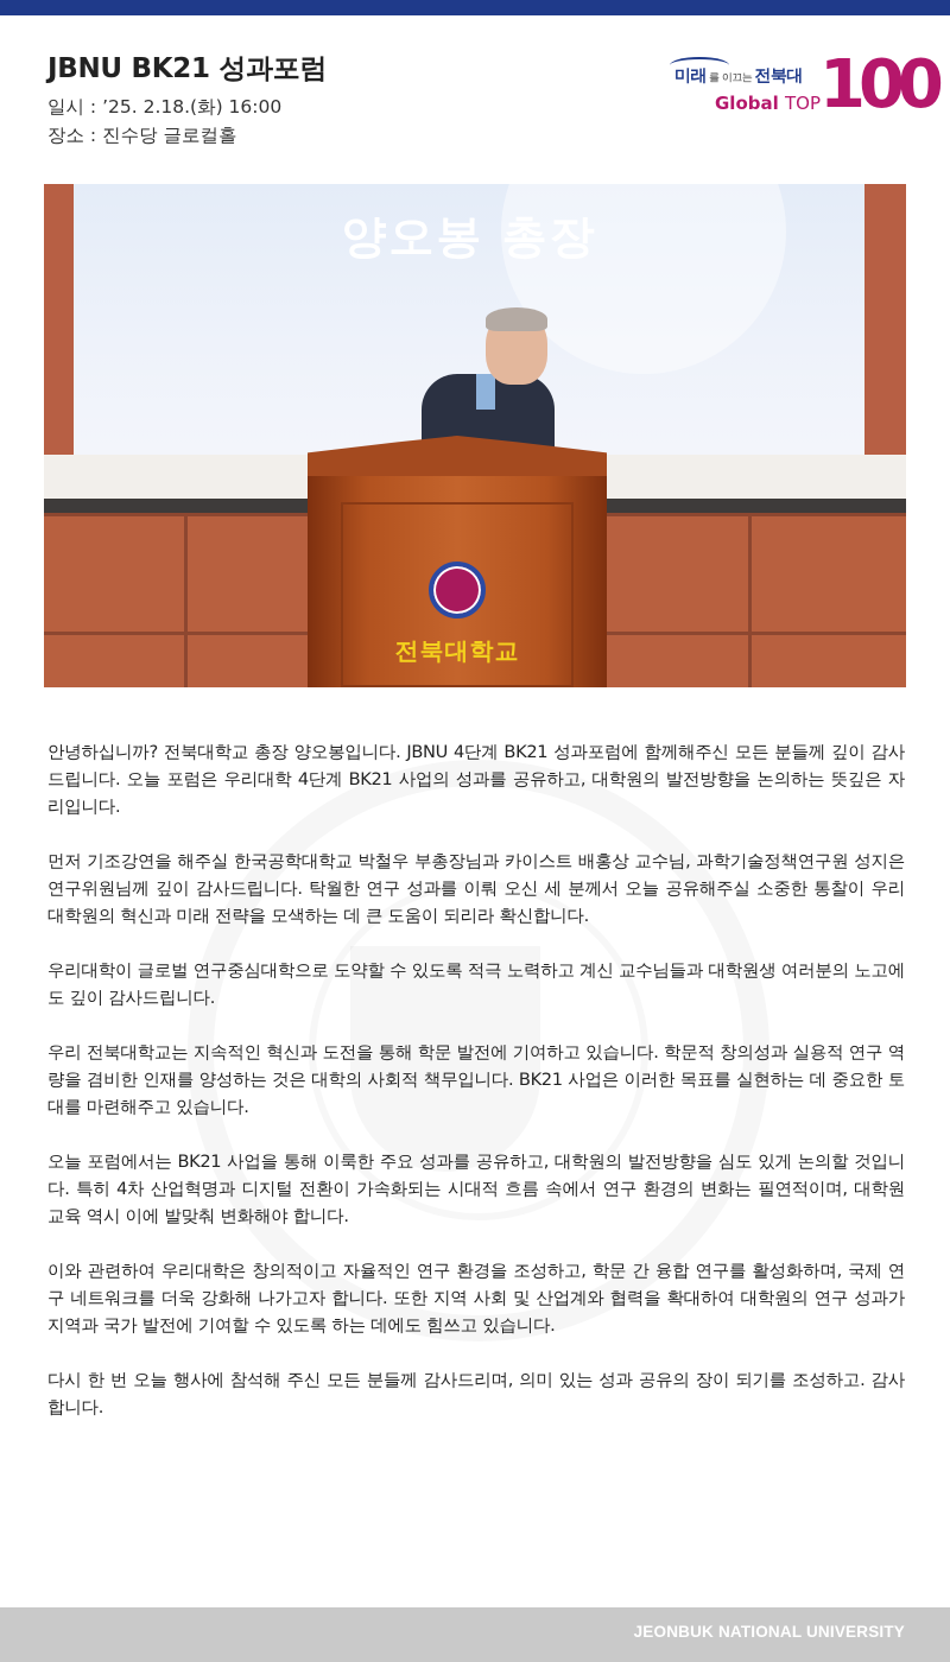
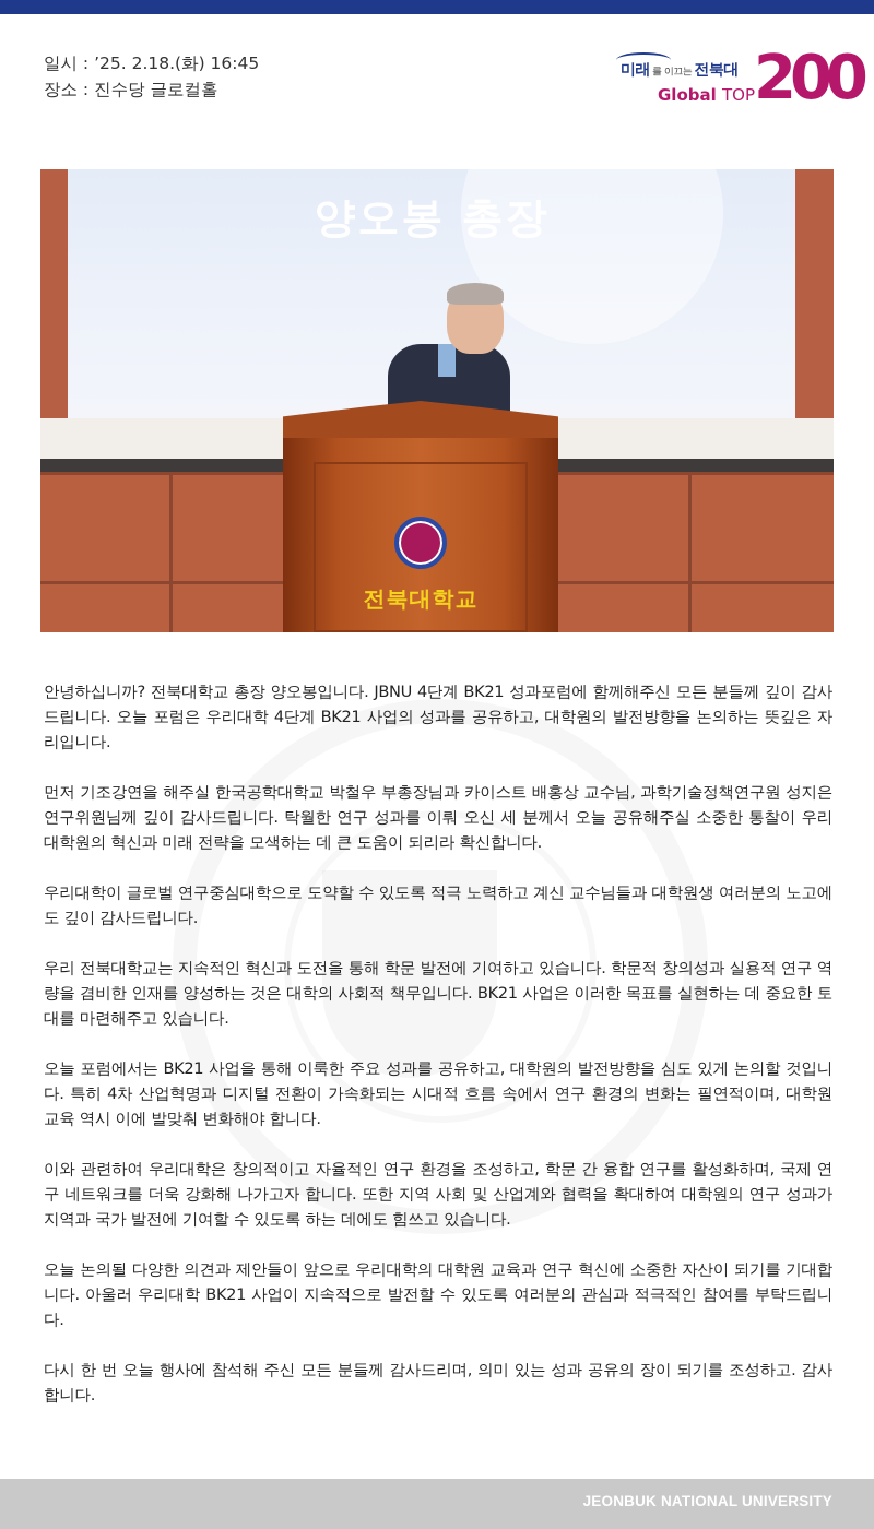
- JBNU BK21 성과포럼
- 일시 : ’25. 2.18.(화) 16:00
+ 일시 : ’25. 2.18.(화) 16:45
  장소 : 진수당 글로컬홀
  미래 를 이끄는 전북대
  Global TOP
- 100
+ 200
  양오봉 총장
  전북대학교
  안녕하십니까? 전북대학교 총장 양오봉입니다. JBNU 4단계 BK21 성과포럼에 함께해주신 모든 분들께 깊이 감사드립니다. 오늘 포럼은 우리대학 4단계 BK21 사업의 성과를 공유하고, 대학원의 발전방향을 논의하는 뜻깊은 자리입니다.
  먼저 기조강연을 해주실 한국공학대학교 박철우 부총장님과 카이스트 배홍상 교수님, 과학기술정책연구원 성지은 연구위원님께 깊이 감사드립니다. 탁월한 연구 성과를 이뤄 오신 세 분께서 오늘 공유해주실 소중한 통찰이 우리 대학원의 혁신과 미래 전략을 모색하는 데 큰 도움이 되리라 확신합니다.
  우리대학이 글로벌 연구중심대학으로 도약할 수 있도록 적극 노력하고 계신 교수님들과 대학원생 여러분의 노고에도 깊이 감사드립니다.
  우리 전북대학교는 지속적인 혁신과 도전을 통해 학문 발전에 기여하고 있습니다. 학문적 창의성과 실용적 연구 역량을 겸비한 인재를 양성하는 것은 대학의 사회적 책무입니다. BK21 사업은 이러한 목표를 실현하는 데 중요한 토대를 마련해주고 있습니다.
  오늘 포럼에서는 BK21 사업을 통해 이룩한 주요 성과를 공유하고, 대학원의 발전방향을 심도 있게 논의할 것입니다. 특히 4차 산업혁명과 디지털 전환이 가속화되는 시대적 흐름 속에서 연구 환경의 변화는 필연적이며, 대학원 교육 역시 이에 발맞춰 변화해야 합니다.
  이와 관련하여 우리대학은 창의적이고 자율적인 연구 환경을 조성하고, 학문 간 융합 연구를 활성화하며, 국제 연구 네트워크를 더욱 강화해 나가고자 합니다. 또한 지역 사회 및 산업계와 협력을 확대하여 대학원의 연구 성과가 지역과 국가 발전에 기여할 수 있도록 하는 데에도 힘쓰고 있습니다.
+ 오늘 논의될 다양한 의견과 제안들이 앞으로 우리대학의 대학원 교육과 연구 혁신에 소중한 자산이 되기를 기대합니다. 아울러 우리대학 BK21 사업이 지속적으로 발전할 수 있도록 여러분의 관심과 적극적인 참여를 부탁드립니다.
  다시 한 번 오늘 행사에 참석해 주신 모든 분들께 감사드리며, 의미 있는 성과 공유의 장이 되기를 조성하고. 감사합니다.
  JEONBUK NATIONAL UNIVERSITY
